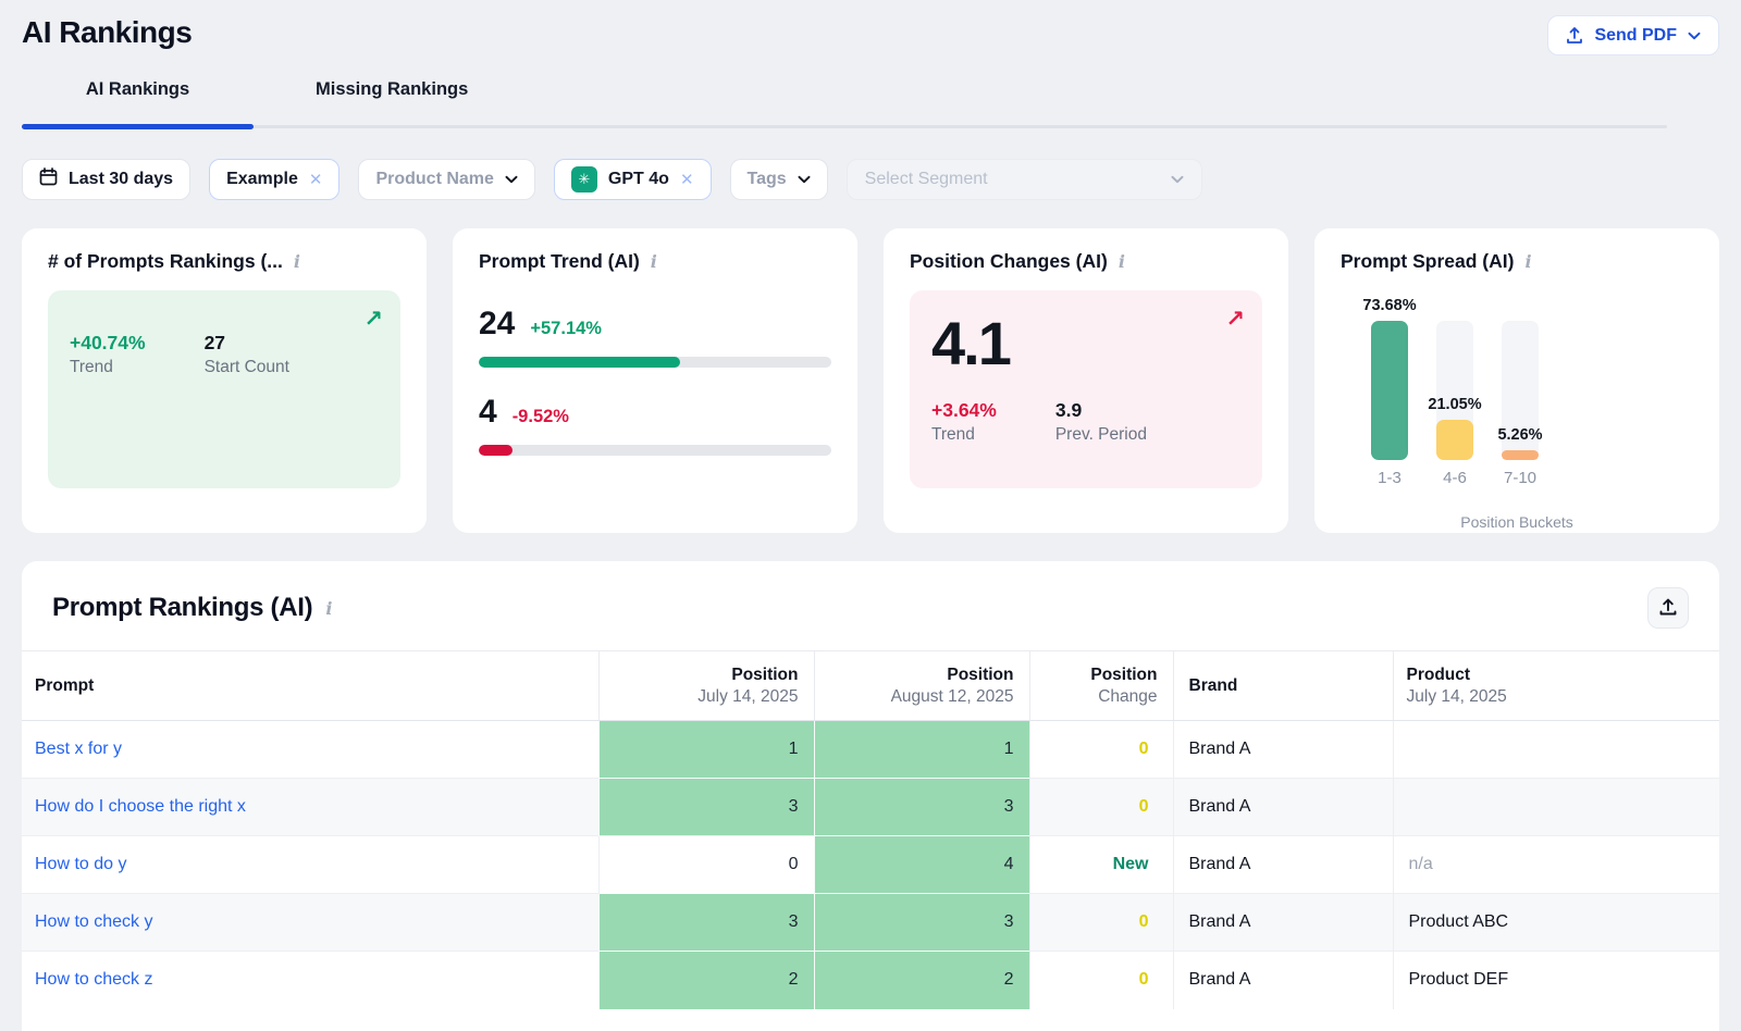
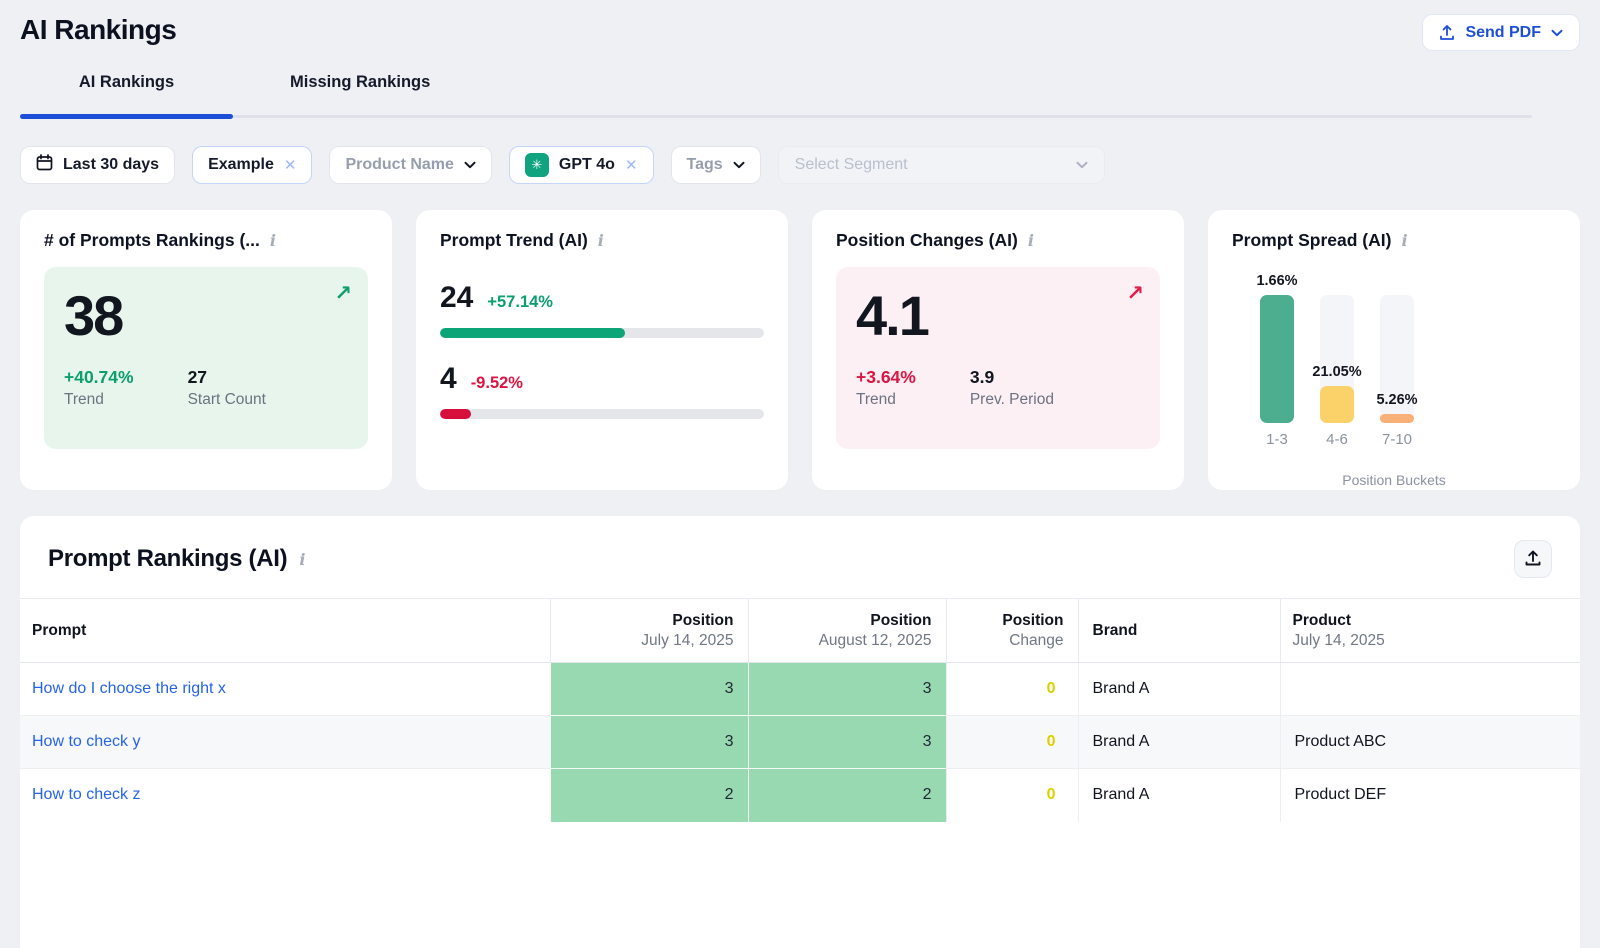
  AI Rankings
  Send PDF
  AI Rankings
  Missing Rankings
  Last 30 days
  Example
  ✕
  Product Name
  ✳
  GPT 4o
  ✕
  Tags
  Select Segment
  # of Prompts Rankings (...
  i
  ↗
+ 38
  +40.74%
  Trend
  27
  Start Count
  Prompt Trend (AI)
  i
  24
  +57.14%
  4
  -9.52%
  Position Changes (AI)
  i
  ↗
  4.1
  +3.64%
  Trend
  3.9
  Prev. Period
  Prompt Spread (AI)
  i
- 73.68%
+ 1.66%
  1-3
  21.05%
  4-6
  5.26%
  7-10
  Position Buckets
  Prompt Rankings (AI)
  i
  Prompt	Position July 14, 2025	Position August 12, 2025	Position Change	Brand	Product July 14, 2025
- Best x for y	1	1	0	Brand A
  How do I choose the right x	3	3	0	Brand A
- How to do y	0	4	New	Brand A	n/a
  How to check y	3	3	0	Brand A	Product ABC
  How to check z	2	2	0	Brand A	Product DEF
